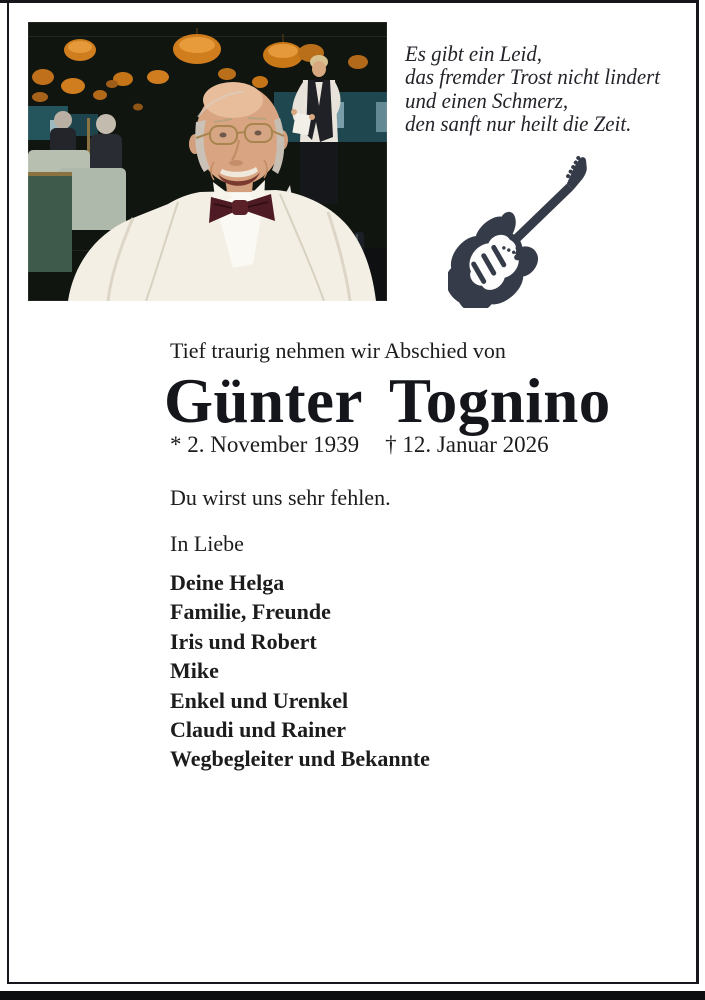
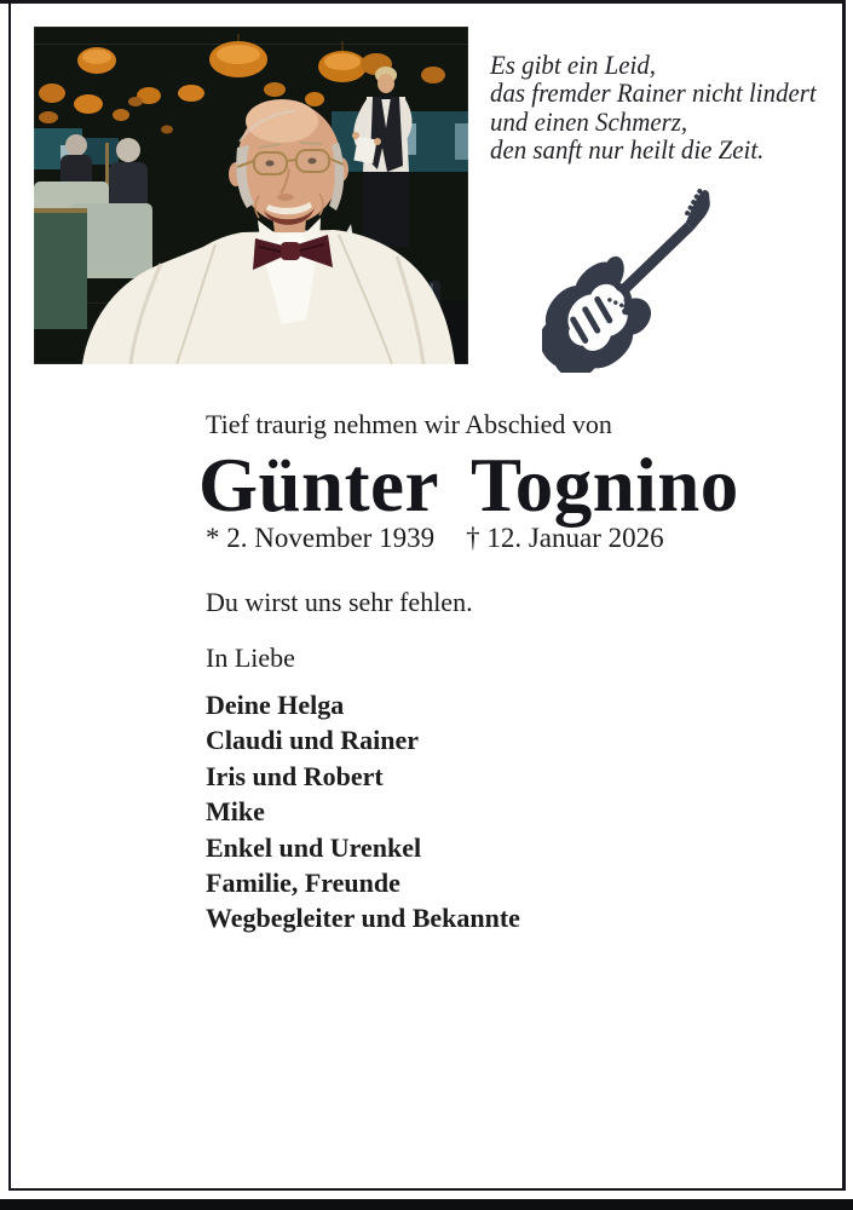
  Es gibt ein Leid,
- das fremder Trost nicht lindert
+ das fremder Rainer nicht lindert
  und einen Schmerz,
  den sanft nur heilt die Zeit.
  Tief traurig nehmen wir Abschied von
  Günter Tognino
  * 2. November 1939 † 12. Januar 2026
  Du wirst uns sehr fehlen.
  In Liebe
  Deine Helga
- Familie, Freunde
+ Claudi und Rainer
  Iris und Robert
  Mike
  Enkel und Urenkel
- Claudi und Rainer
+ Familie, Freunde
  Wegbegleiter und Bekannte
